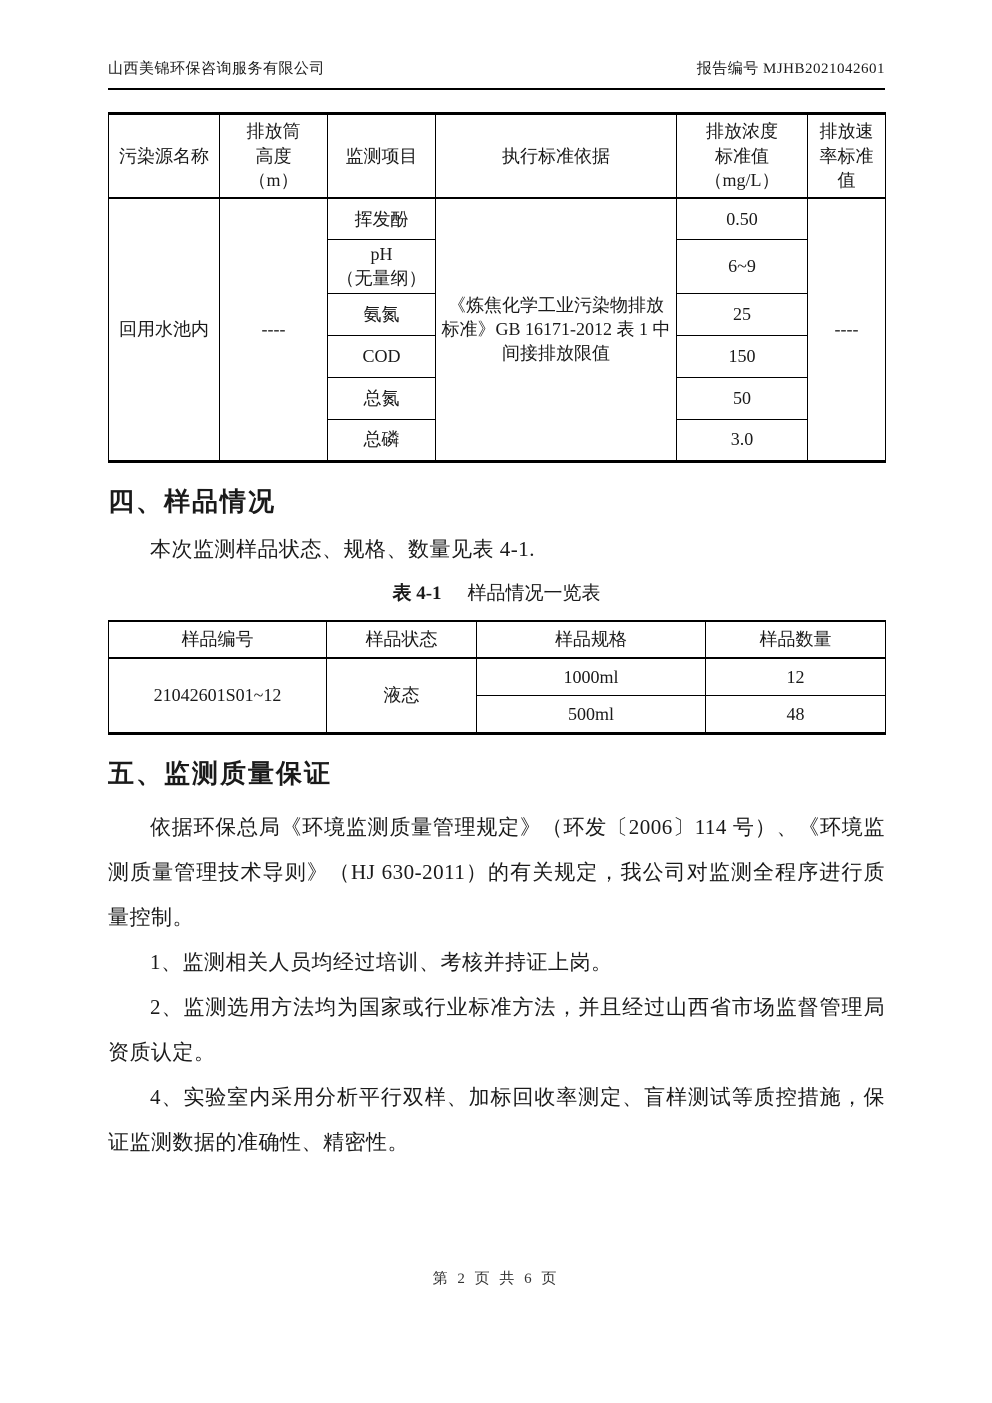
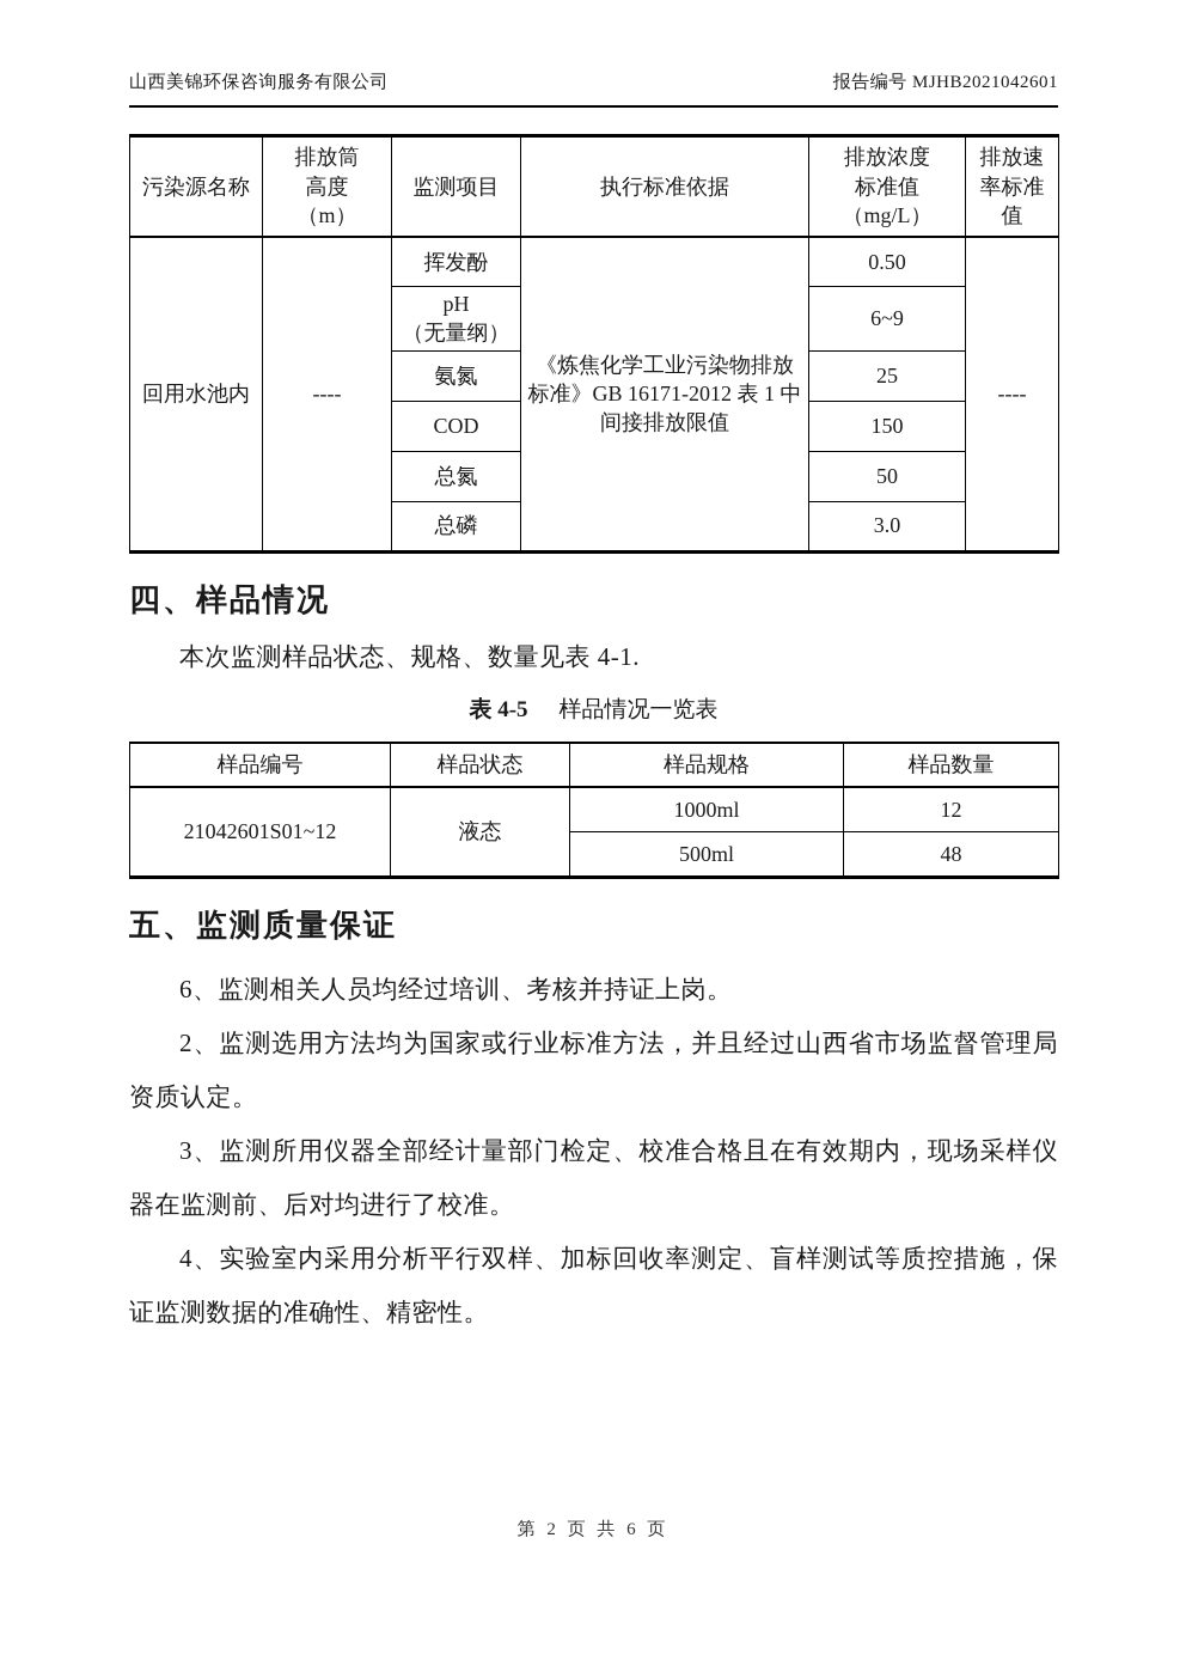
  山西美锦环保咨询服务有限公司
  报告编号 MJHB2021042601
  污染源名称	排放筒 高度 （m）	监测项目	执行标准依据	排放浓度 标准值（mg/L）	排放速 率标准 值
  回用水池内	----	挥发酚	《炼焦化学工业污染物排放标准》GB 16171-2012 表 1 中间接排放限值	0.50	----
  pH （无量纲）	6~9
  氨氮	25
  COD	150
  总氮	50
  总磷	3.0
  四、样品情况
  本次监测样品状态、规格、数量见表 4-1.
- 表 4-1 样品情况一览表
+ 表 4-5 样品情况一览表
  样品编号	样品状态	样品规格	样品数量
  21042601S01~12	液态	1000ml	12
  500ml	48
  五、监测质量保证
- 依据环保总局《环境监测质量管理规定》（环发〔2006〕114 号）、《环境监测质量管理技术导则》（HJ 630-2011）的有关规定，我公司对监测全程序进行质量控制。
- 1、监测相关人员均经过培训、考核并持证上岗。
+ 6、监测相关人员均经过培训、考核并持证上岗。
  2、监测选用方法均为国家或行业标准方法，并且经过山西省市场监督管理局资质认定。
+ 3、监测所用仪器全部经计量部门检定、校准合格且在有效期内，现场采样仪器在监测前、后对均进行了校准。
  4、实验室内采用分析平行双样、加标回收率测定、盲样测试等质控措施，保证监测数据的准确性、精密性。
  第 2 页 共 6 页
